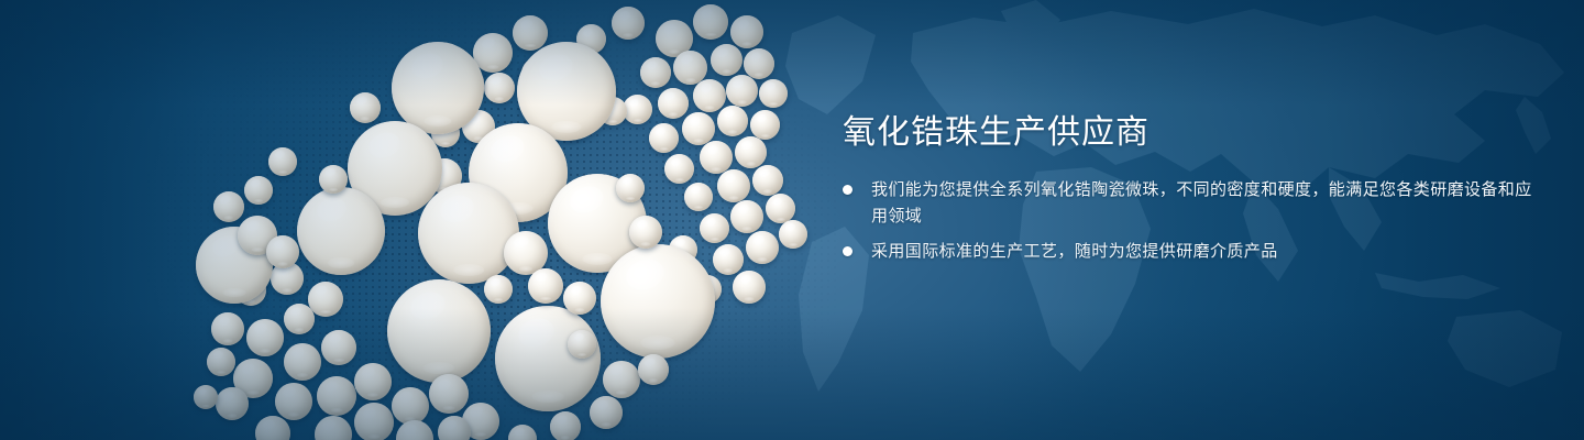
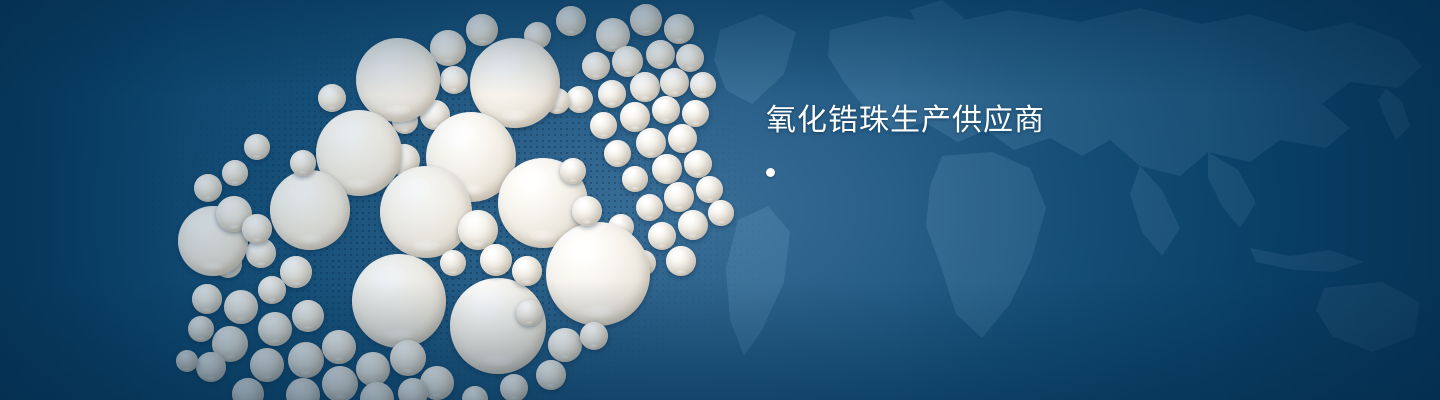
  氧化锆珠生产供应商
- 我们能为您提供全系列氧化锆陶瓷微珠，不同的密度和硬度，能满足您各类研磨设备和应用领域
- 采用国际标准的生产工艺，随时为您提供研磨介质产品
